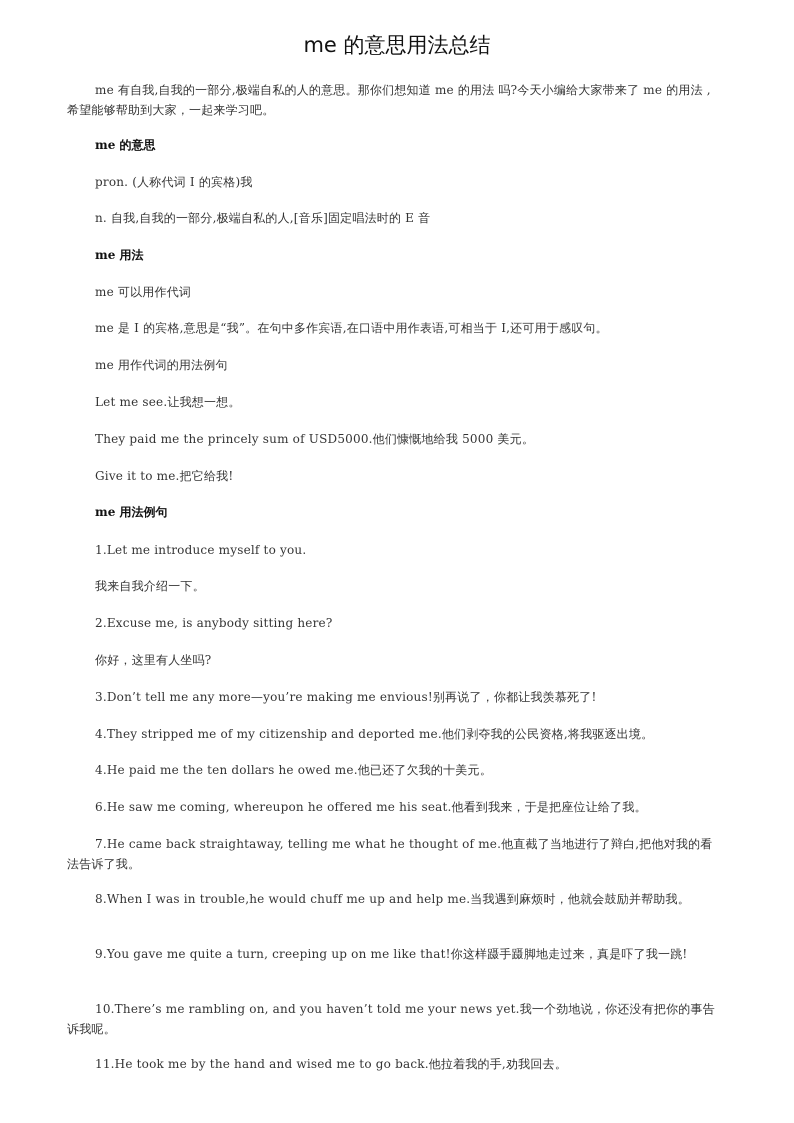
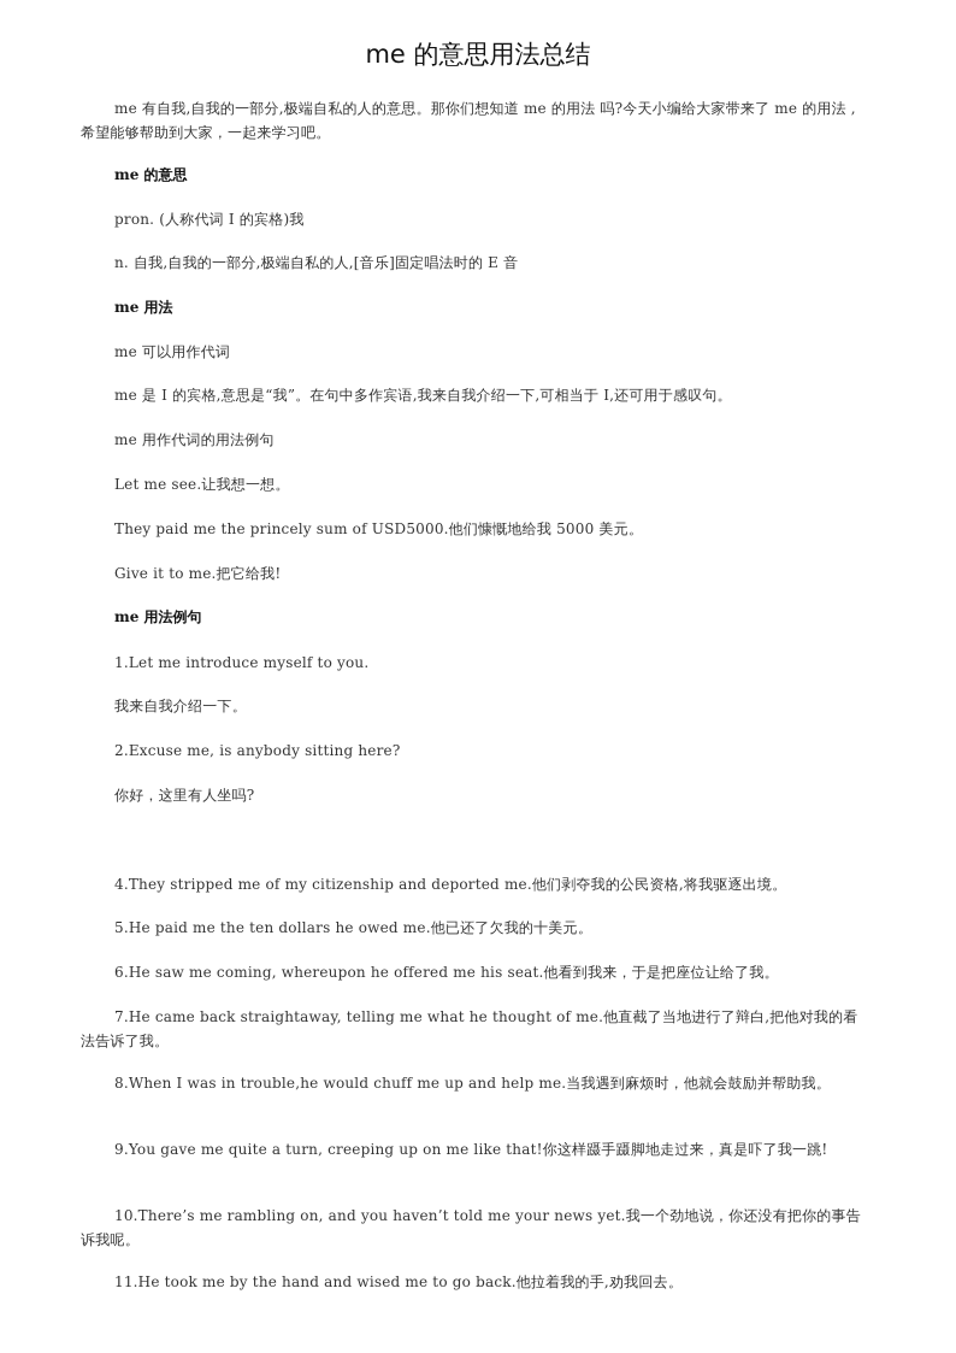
  me 的意思用法总结
  me 有自我,自我的一部分,极端自私的人的意思。那你们想知道 me 的用法 吗?今天小编给大家带来了 me 的用法 ,希望能够帮助到大家，一起来学习吧。
  me 的意思
  pron. (人称代词 I 的宾格)我
  n. 自我,自我的一部分,极端自私的人,[音乐]固定唱法时的 E 音
  me 用法
  me 可以用作代词
- me 是 I 的宾格,意思是“我”。在句中多作宾语,在口语中用作表语,可相当于 I,还可用于感叹句。
+ me 是 I 的宾格,意思是“我”。在句中多作宾语,我来自我介绍一下,可相当于 I,还可用于感叹句。
  me 用作代词的用法例句
  Let me see.让我想一想。
  They paid me the princely sum of USD5000.他们慷慨地给我 5000 美元。
  Give it to me.把它给我!
  me 用法例句
  1.Let me introduce myself to you.
  我来自我介绍一下。
  2.Excuse me, is anybody sitting here?
  你好，这里有人坐吗?
- 3.Don’t tell me any more—you’re making me envious!别再说了，你都让我羡慕死了!
  4.They stripped me of my citizenship and deported me.他们剥夺我的公民资格,将我驱逐出境。
- 4.He paid me the ten dollars he owed me.他已还了欠我的十美元。
+ 5.He paid me the ten dollars he owed me.他已还了欠我的十美元。
  6.He saw me coming, whereupon he offered me his seat.他看到我来，于是把座位让给了我。
  7.He came back straightaway, telling me what he thought of me.他直截了当地进行了辩白,把他对我的看法告诉了我。
  8.When I was in trouble,he would chuff me up and help me.当我遇到麻烦时，他就会鼓励并帮助我。
  9.You gave me quite a turn, creeping up on me like that!你这样蹑手蹑脚地走过来，真是吓了我一跳!
  10.There’s me rambling on, and you haven’t told me your news yet.我一个劲地说，你还没有把你的事告诉我呢。
  11.He took me by the hand and wised me to go back.他拉着我的手,劝我回去。
